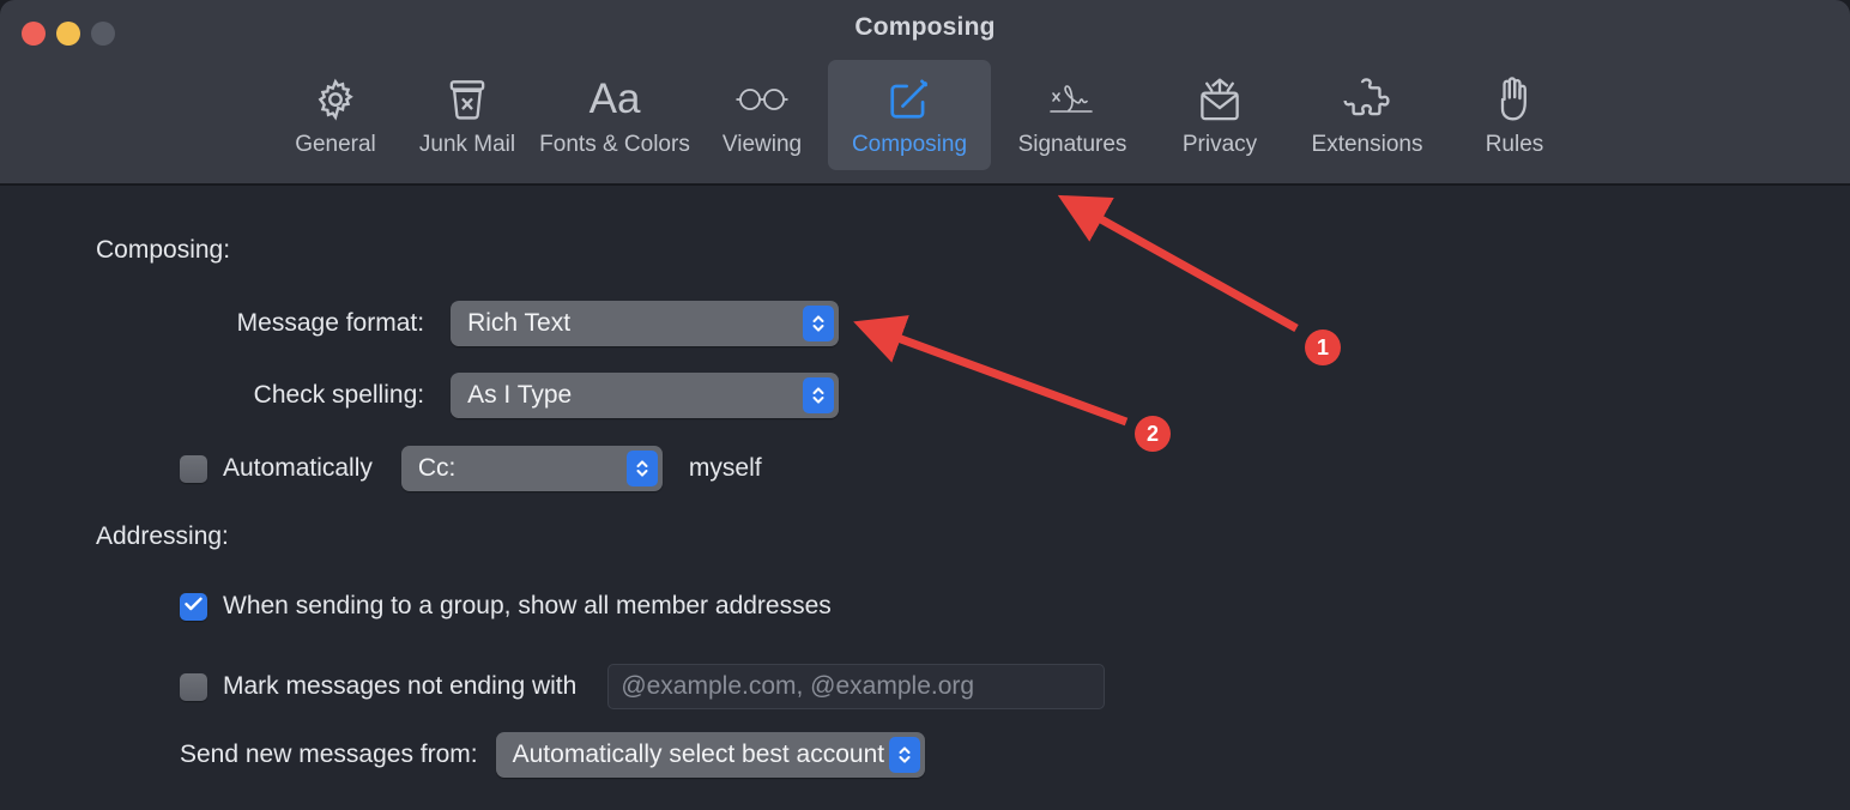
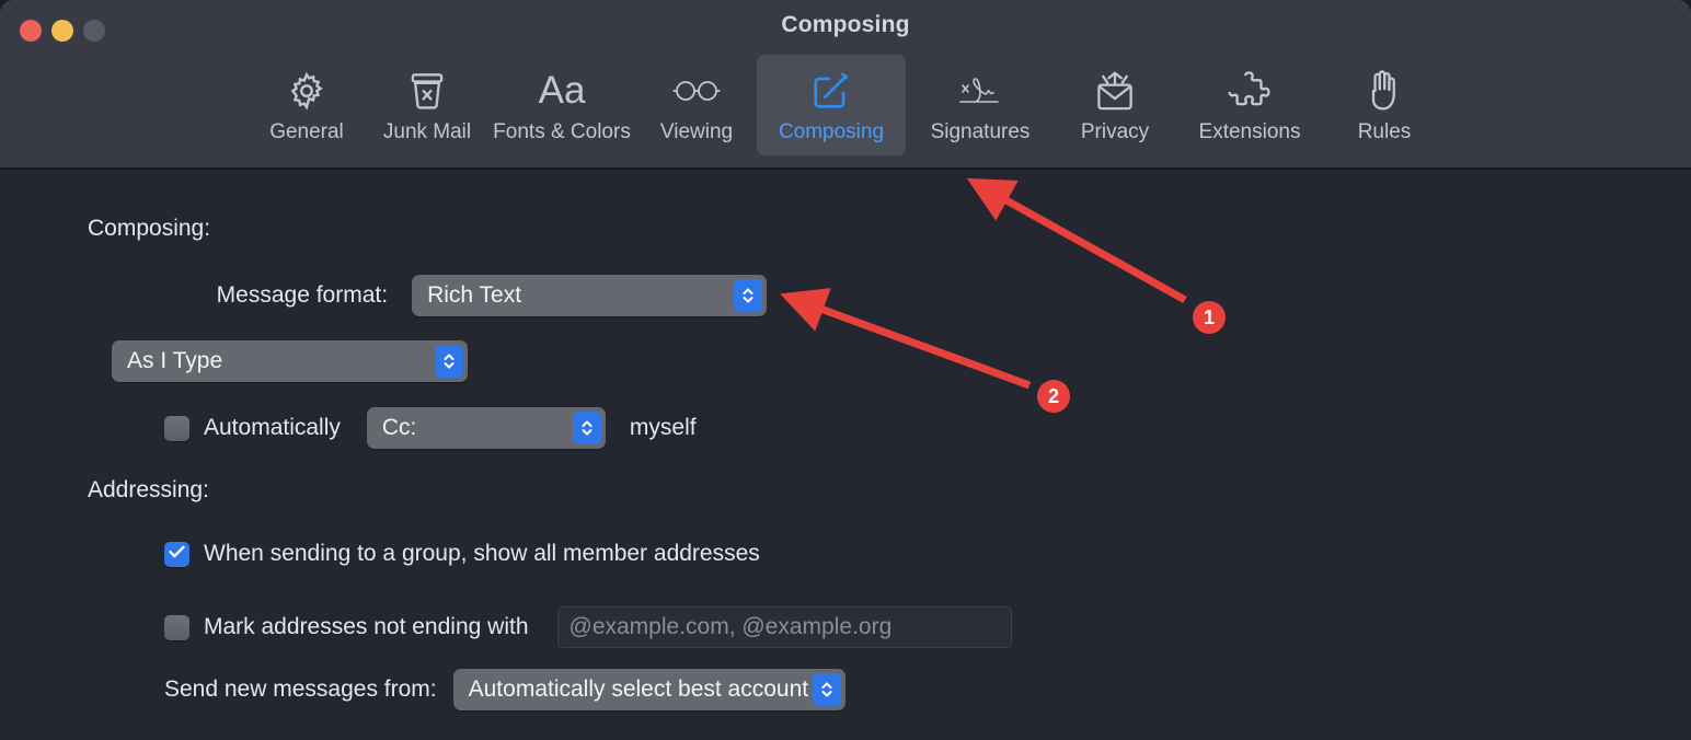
  Composing
  General
  Junk Mail
  Aa
  Fonts & Colors
  Viewing
  Composing
  Signatures
  Privacy
  Extensions
  Rules
  Composing:
  Message format:
  Rich Text
- Check spelling:
  As I Type
  Automatically
  Cc:
  myself
  Addressing:
  When sending to a group, show all member addresses
- Mark messages not ending with
+ Mark addresses not ending with
  @example.com, @example.org
  Send new messages from:
  Automatically select best account
  1
  2
